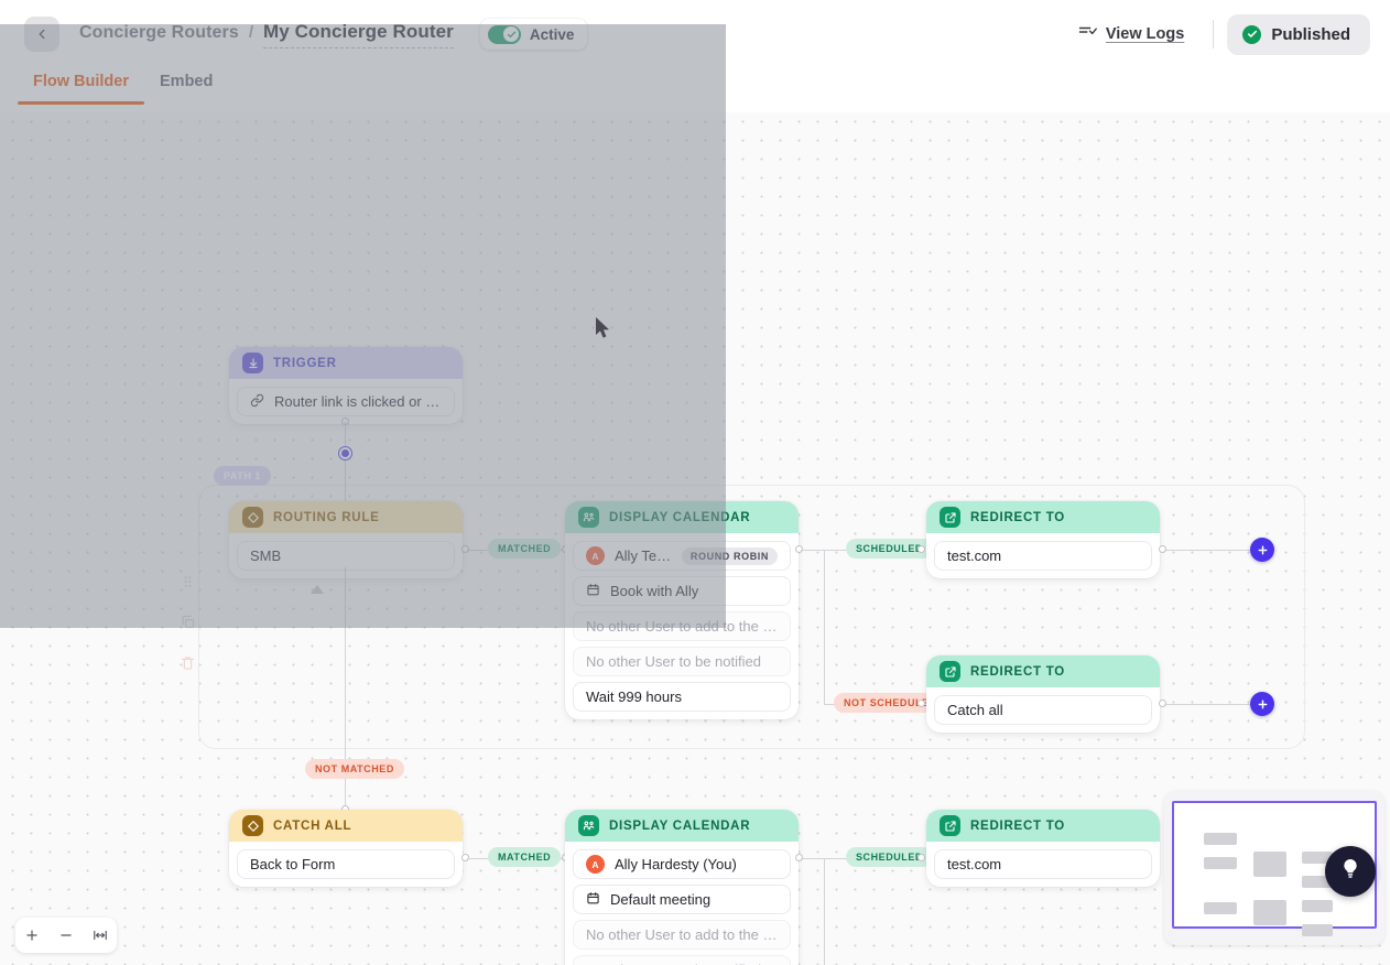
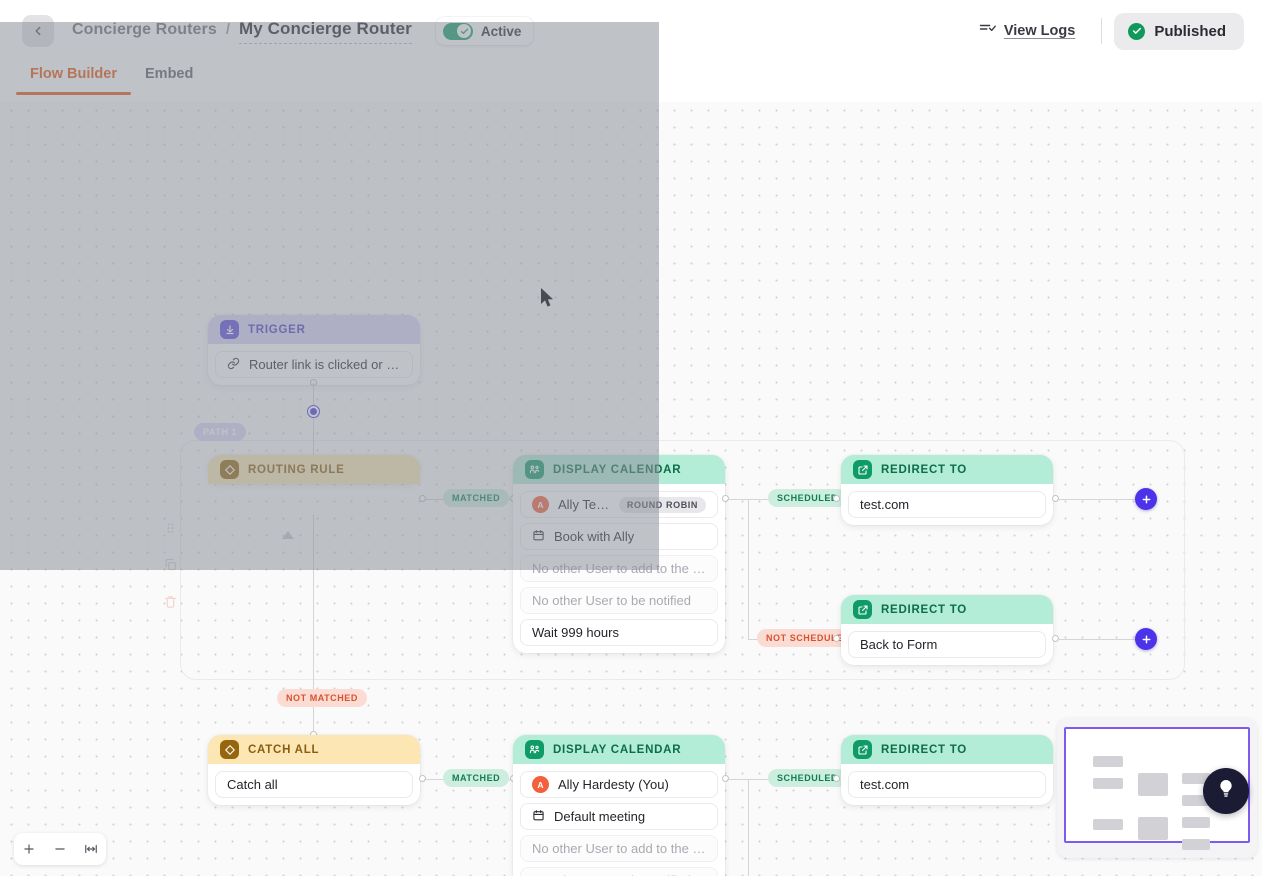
  Concierge Routers
  /
  My Concierge Router
  Active
  View Logs
  Published
  Flow Builder
  Embed
  TRIGGER
  Router link is clicked or Ro
  ROUTING RULE
- SMB
  MATCHED
  NOT MATCHED
  DISPLAY CALENDAR
  A
  Ally Team
  ROUND ROBIN
  Book with Ally
  No other User to add to the inv
  No other User to be notified
  Wait 999 hours
  SCHEDULE
  NOT SCHEDU
  REDIRECT TO
  test.com
  REDIRECT TO
- Catch all
+ Back to Form
  CATCH ALL
- Back to Form
+ Catch all
  MATCHED
  DISPLAY CALENDAR
  A
  Ally Hardesty (You)
  Default meeting
  No other User to add to the inv
  SCHEDULE
  REDIRECT TO
  test.com
